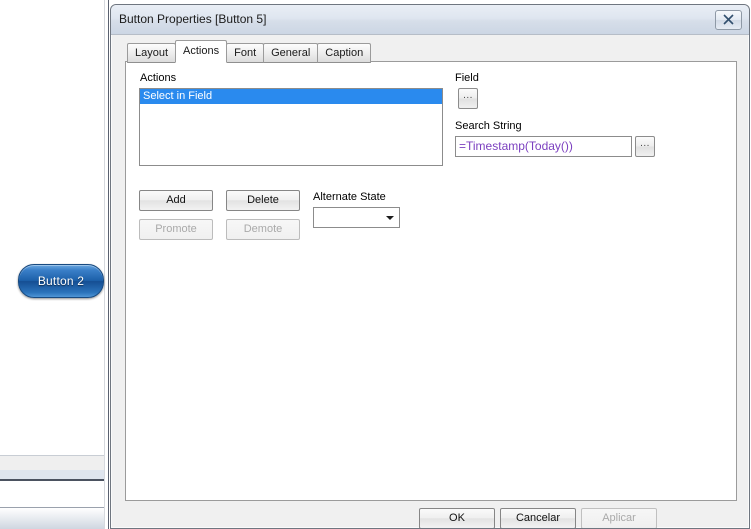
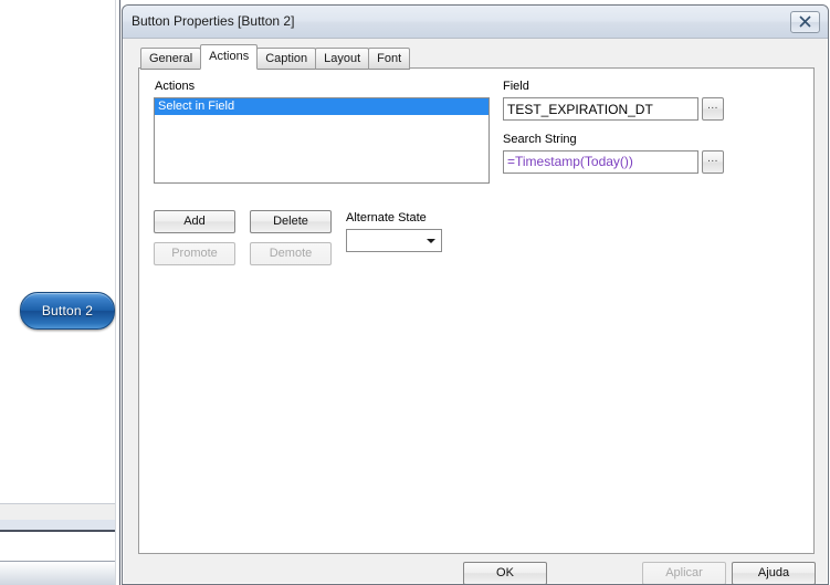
  Button 2
- Button Properties [Button 5]
+ Button Properties [Button 2]
- Layout
+ General
  Actions
- Font
+ Caption
- General
+ Layout
- Caption
+ Font
  Actions
  Select in Field
  Add
  Delete
  Promote
  Demote
  Alternate State
  Field
+ TEST_EXPIRATION_DT
  ...
  Search String
  =Timestamp(Today())
  ...
  OK
- Cancelar
  Aplicar
+ Ajuda
